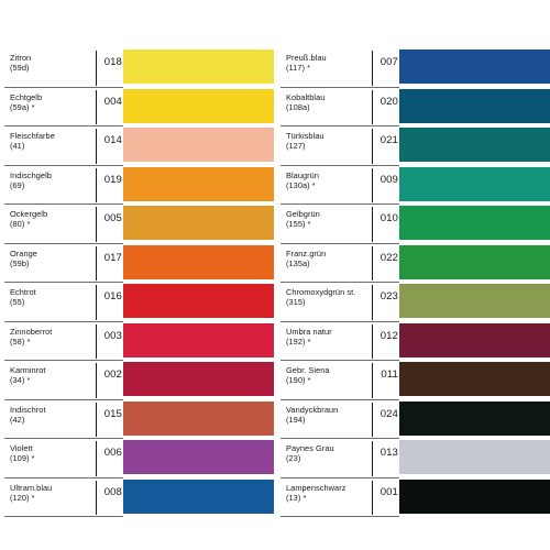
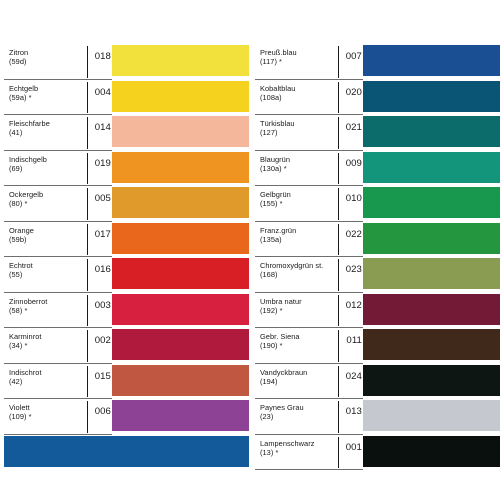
  Zitron
  (59d)
  018
  Echtgelb
  (59a) *
  004
  Fleischfarbe
  (41)
  014
  Indischgelb
  (69)
  019
  Ockergelb
  (80) *
  005
  Orange
  (59b)
  017
  Echtrot
  (55)
  016
  Zinnoberrot
  (58) *
  003
  Karminrot
  (34) *
  002
  Indischrot
  (42)
  015
  Violett
  (109) *
  006
- Ultram.blau
- (120) *
- 008
  Preuß.blau
  (117) *
  007
  Kobaltblau
  (108a)
  020
  Türkisblau
  (127)
  021
  Blaugrün
  (130a) *
  009
  Gelbgrün
  (155) *
  010
  Franz.grün
  (135a)
  022
  Chromoxydgrün st.
- (315)
+ (168)
  023
  Umbra natur
  (192) *
  012
  Gebr. Siena
  (190) *
  011
  Vandyckbraun
  (194)
  024
  Paynes Grau
  (23)
  013
  Lampenschwarz
  (13) *
  001
